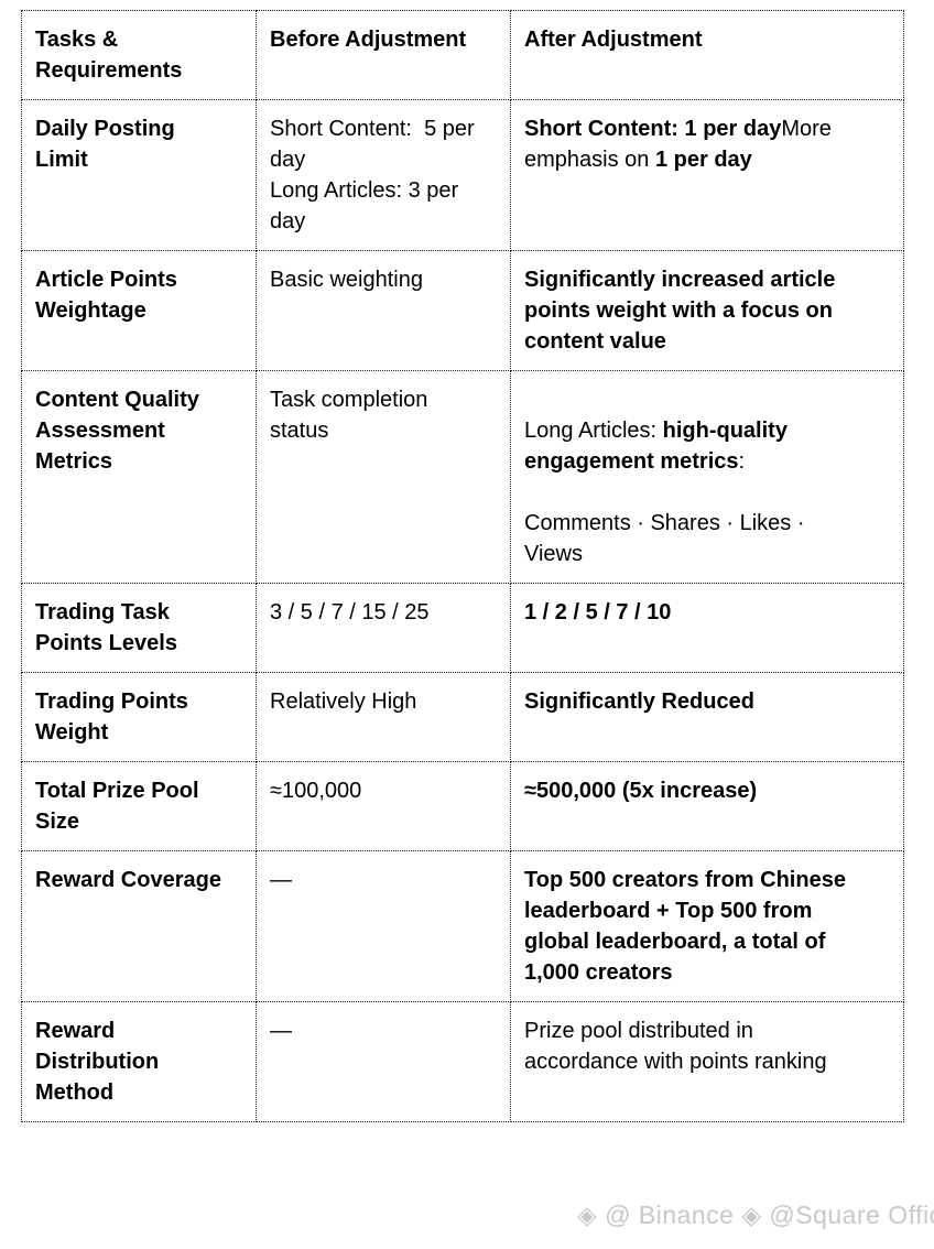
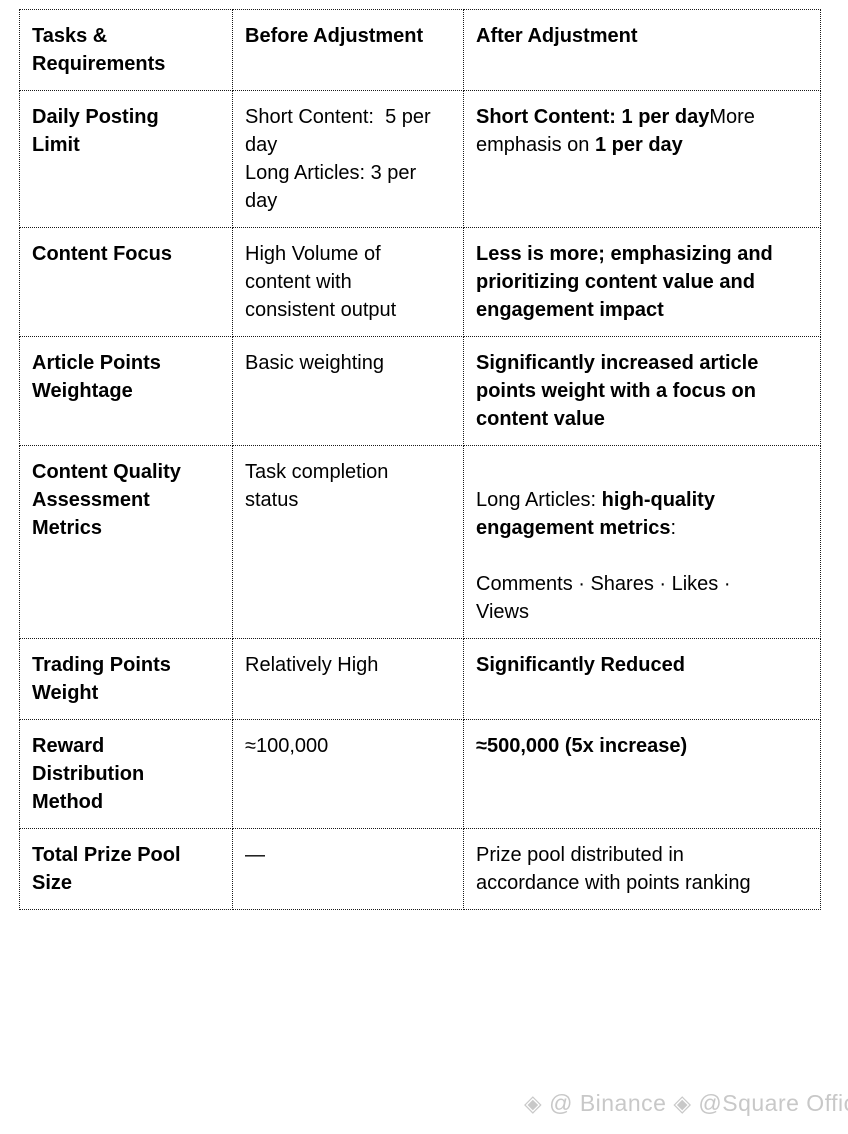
  Tasks & Requirements	Before Adjustment	After Adjustment
  Daily Posting Limit	Short Content: 5 per day Long Articles: 3 per day	Short Content: 1 per dayMore emphasis on 1 per day
+ Content Focus	High Volume of content with consistent output	Less is more; emphasizing and prioritizing content value and engagement impact
  Article Points Weightage	Basic weighting	Significantly increased article points weight with a focus on content value
  Content Quality Assessment Metrics	Task completion status	Long Articles: high-quality engagement metrics: Comments · Shares · Likes · Views
- Trading Task Points Levels	3 / 5 / 7 / 15 / 25	1 / 2 / 5 / 7 / 10
  Trading Points Weight	Relatively High	Significantly Reduced
- Total Prize Pool Size	≈100,000	≈500,000 (5x increase)
+ Reward Distribution Method	≈100,000	≈500,000 (5x increase)
- Reward Coverage	—	Top 500 creators from Chinese leaderboard + Top 500 from global leaderboard, a total of 1,000 creators
- Reward Distribution Method	—	Prize pool distributed in accordance with points ranking
+ Total Prize Pool Size	—	Prize pool distributed in accordance with points ranking
  ◈ @ Binance ◈ @Square Offi
